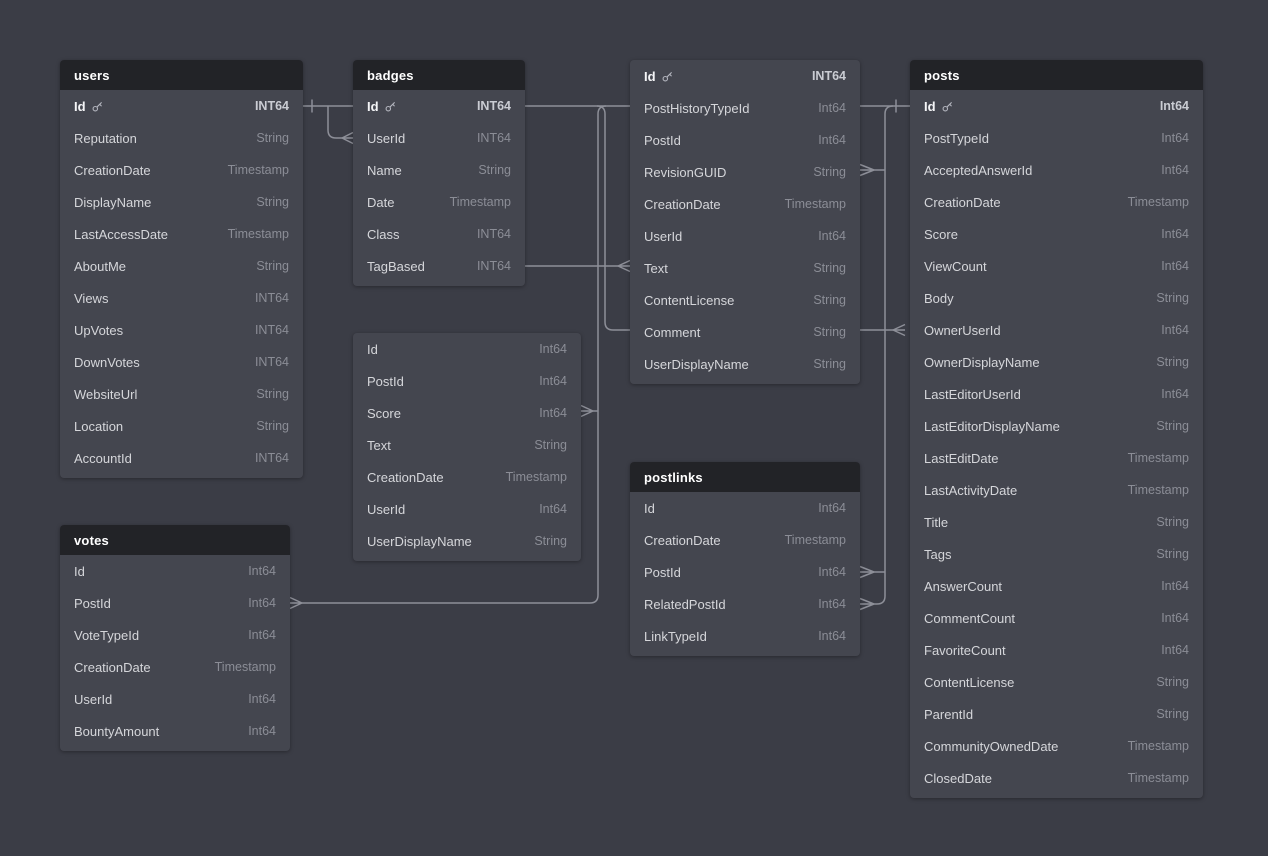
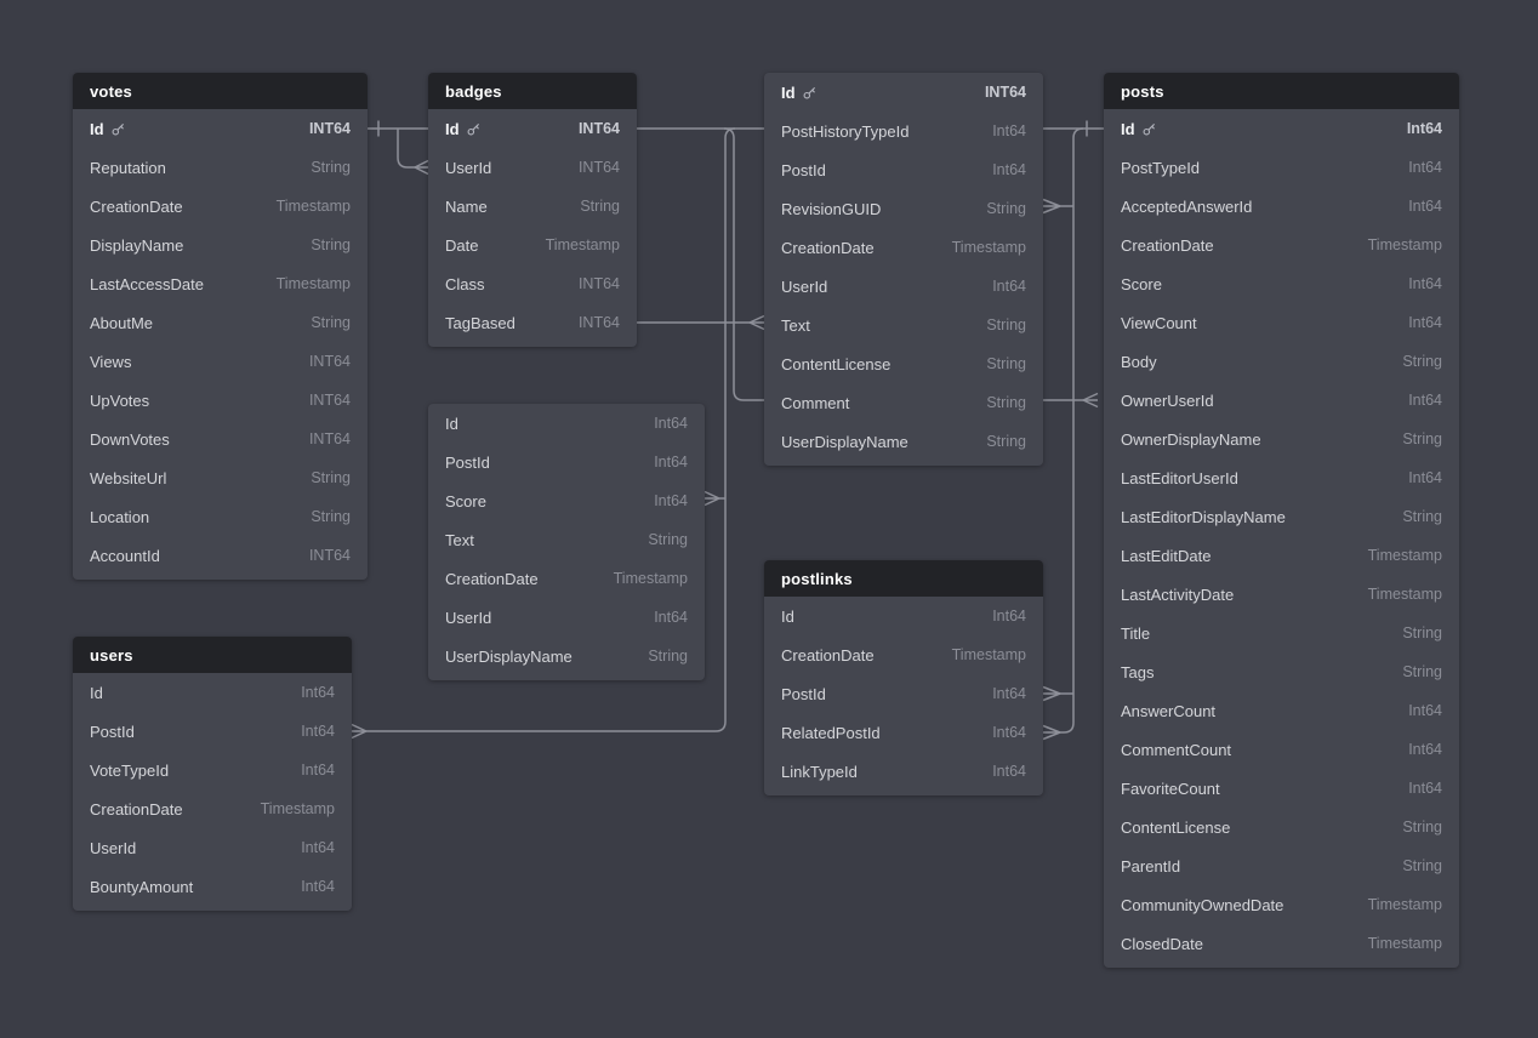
- users
+ votes
  Id
  INT64
  Reputation
  String
  CreationDate
  Timestamp
  DisplayName
  String
  LastAccessDate
  Timestamp
  AboutMe
  String
  Views
  INT64
  UpVotes
  INT64
  DownVotes
  INT64
  WebsiteUrl
  String
  Location
  String
  AccountId
  INT64
  badges
  Id
  INT64
  UserId
  INT64
  Name
  String
  Date
  Timestamp
  Class
  INT64
  TagBased
  INT64
  Id
  Int64
  PostId
  Int64
  Score
  Int64
  Text
  String
  CreationDate
  Timestamp
  UserId
  Int64
  UserDisplayName
  String
- votes
+ users
  Id
  Int64
  PostId
  Int64
  VoteTypeId
  Int64
  CreationDate
  Timestamp
  UserId
  Int64
  BountyAmount
  Int64
  Id
  INT64
  PostHistoryTypeId
  Int64
  PostId
  Int64
  RevisionGUID
  String
  CreationDate
  Timestamp
  UserId
  Int64
  Text
  String
  ContentLicense
  String
  Comment
  String
  UserDisplayName
  String
  postlinks
  Id
  Int64
  CreationDate
  Timestamp
  PostId
  Int64
  RelatedPostId
  Int64
  LinkTypeId
  Int64
  posts
  Id
  Int64
  PostTypeId
  Int64
  AcceptedAnswerId
  Int64
  CreationDate
  Timestamp
  Score
  Int64
  ViewCount
  Int64
  Body
  String
  OwnerUserId
  Int64
  OwnerDisplayName
  String
  LastEditorUserId
  Int64
  LastEditorDisplayName
  String
  LastEditDate
  Timestamp
  LastActivityDate
  Timestamp
  Title
  String
  Tags
  String
  AnswerCount
  Int64
  CommentCount
  Int64
  FavoriteCount
  Int64
  ContentLicense
  String
  ParentId
  String
  CommunityOwnedDate
  Timestamp
  ClosedDate
  Timestamp
